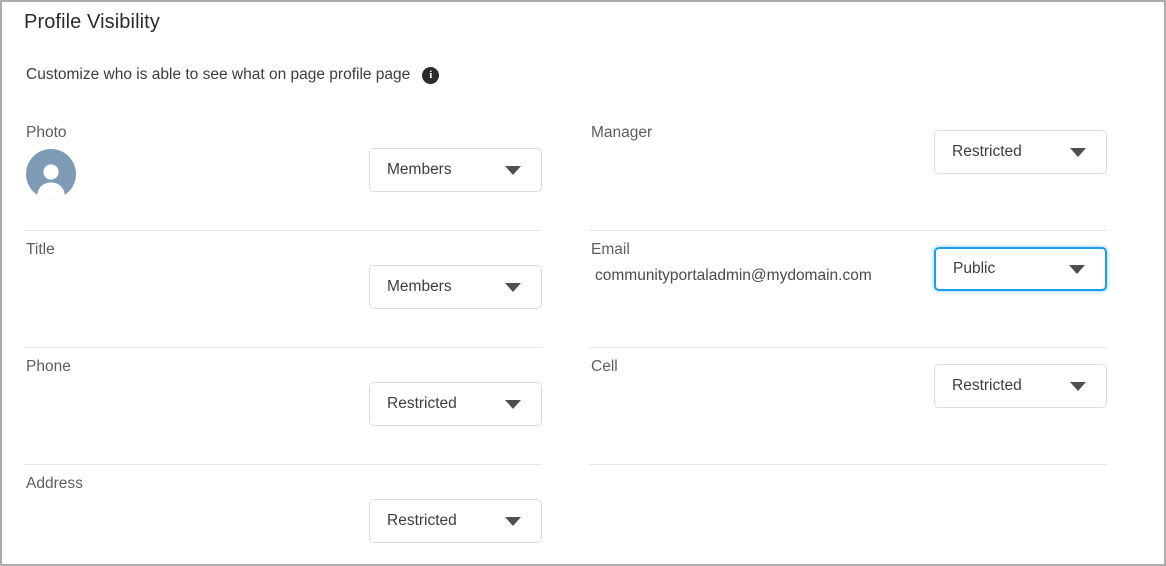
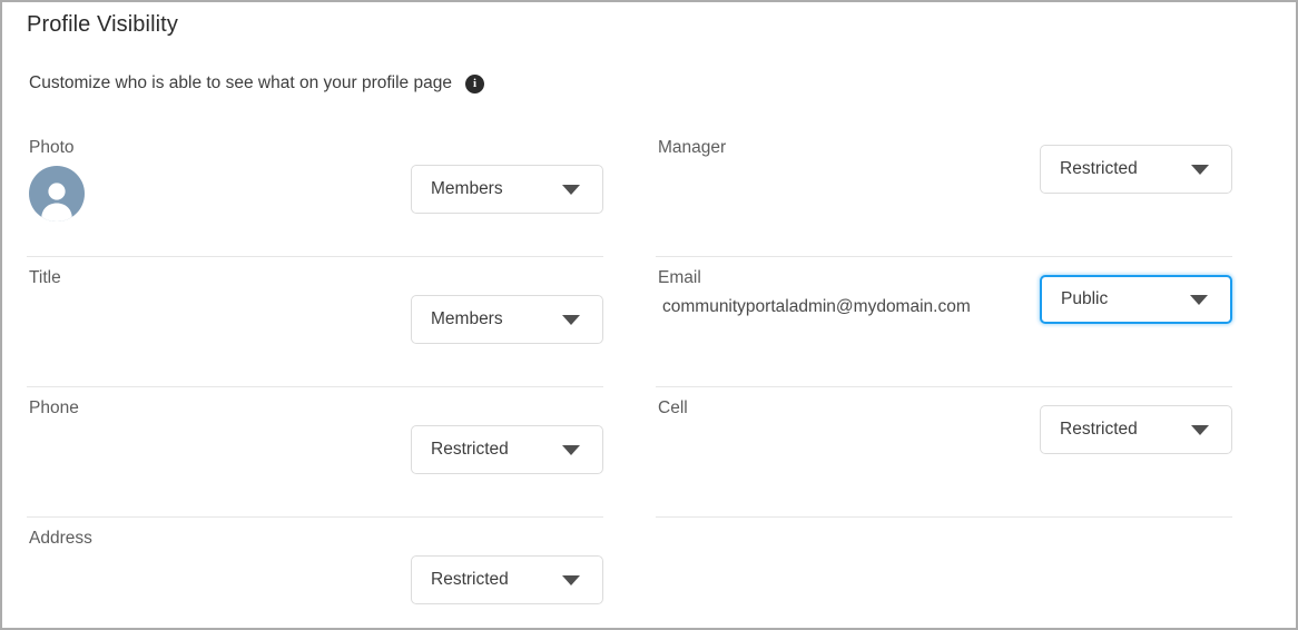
  Profile Visibility
- Customize who is able to see what on page profile page
+ Customize who is able to see what on your profile page
  i
  Photo
  Members
  Title
  Members
  Phone
  Restricted
  Address
  Restricted
  Manager
  Restricted
  Email
  communityportaladmin@mydomain.com
  Public
  Cell
  Restricted
